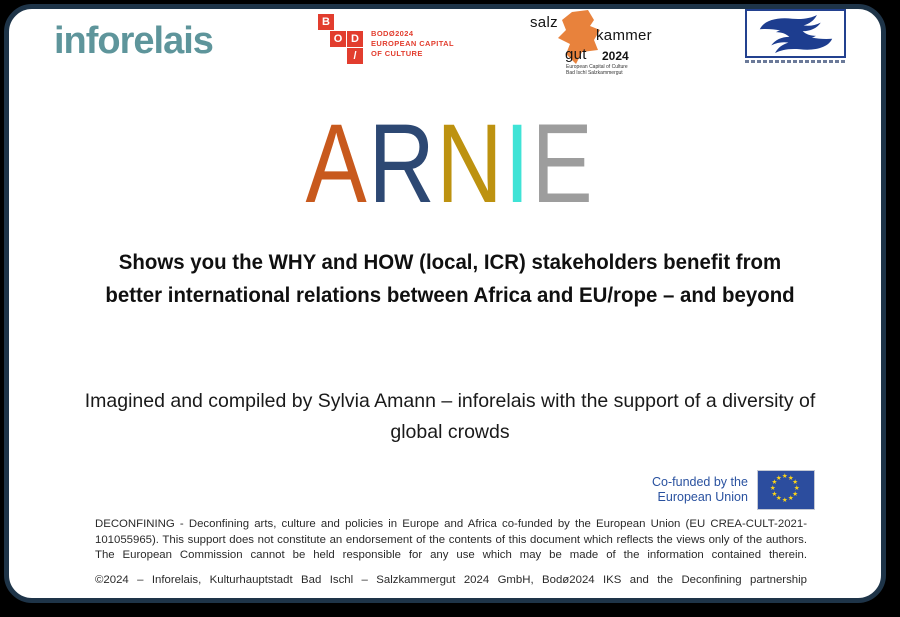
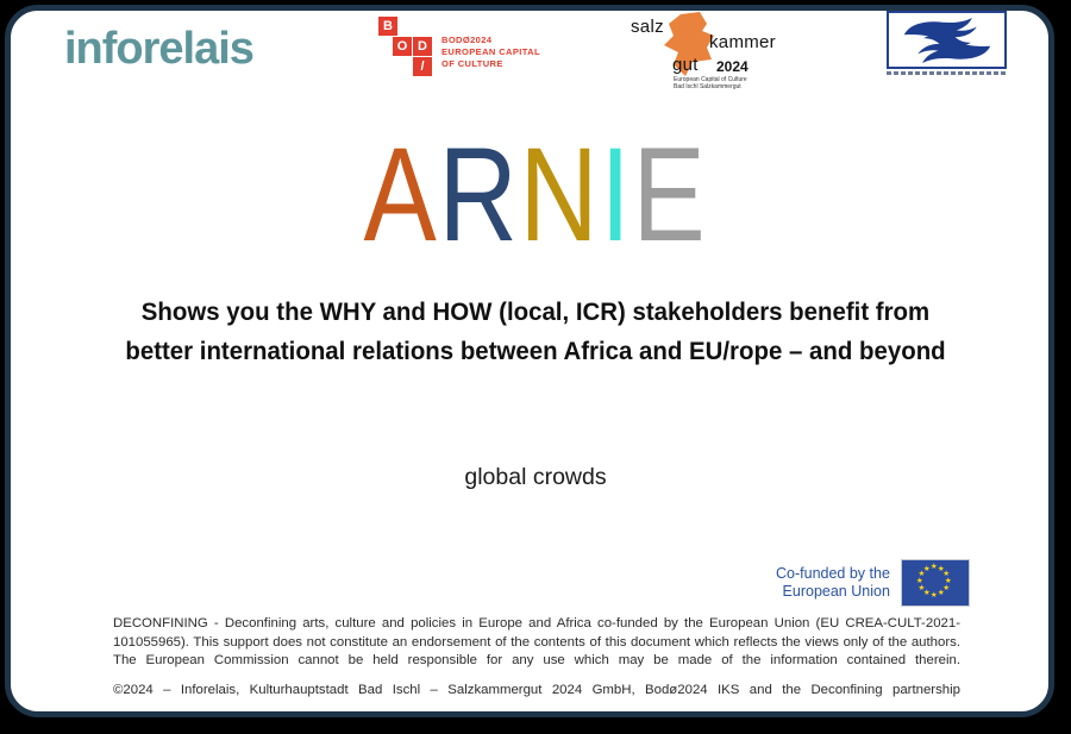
  inforelais
  B
  O
  D
  /
  BODØ2024
  EUROPEAN CAPITAL
  OF CULTURE
  salz
  kammer
  gut
  2024
  ARNIE
  Shows you the WHY and HOW (local, ICR) stakeholders benefit from
  better international relations between Africa and EU/rope – and beyond
- Imagined and compiled by Sylvia Amann – inforelais with the support of a diversity of
  global crowds
  Co-funded by the
  European Union
  DECONFINING - Deconfining arts, culture and policies in Europe and Africa co-funded by the European Union (EU CREA-CULT-2021-101055965). This support does not constitute an endorsement of the contents of this document which reflects the views only of the authors. The European Commission cannot be held responsible for any use which may be made of the information contained therein.
  ©2024 – Inforelais, Kulturhauptstadt Bad Ischl – Salzkammergut 2024 GmbH, Bodø2024 IKS and the Deconfining partnership
